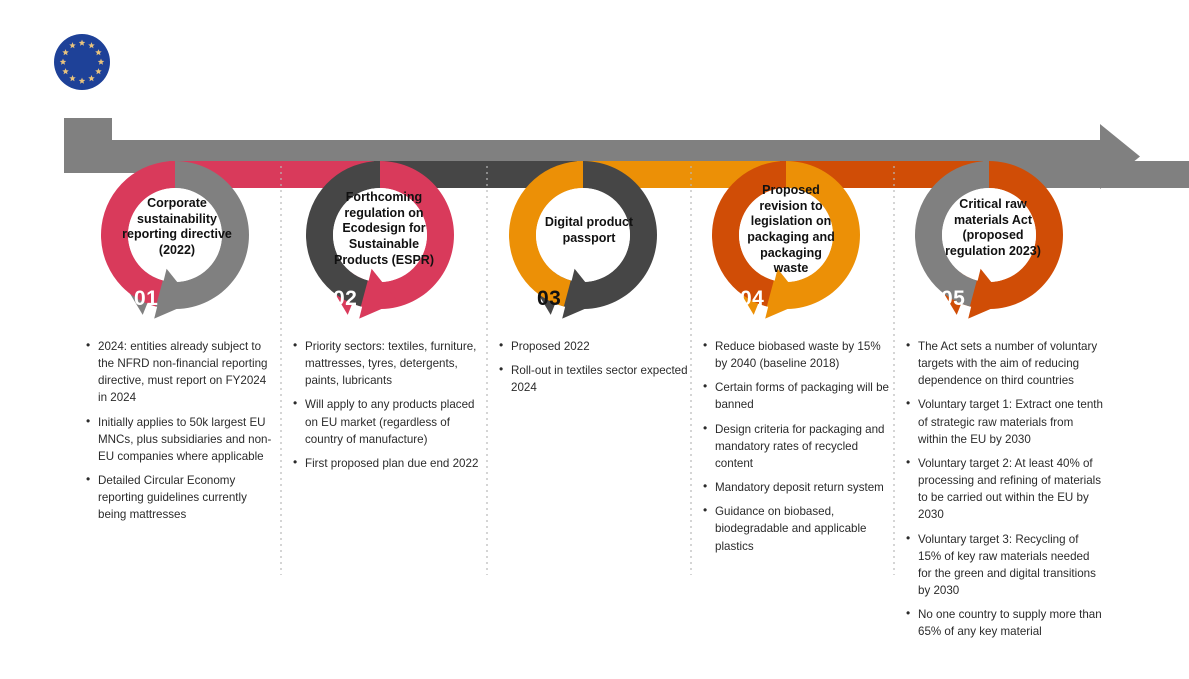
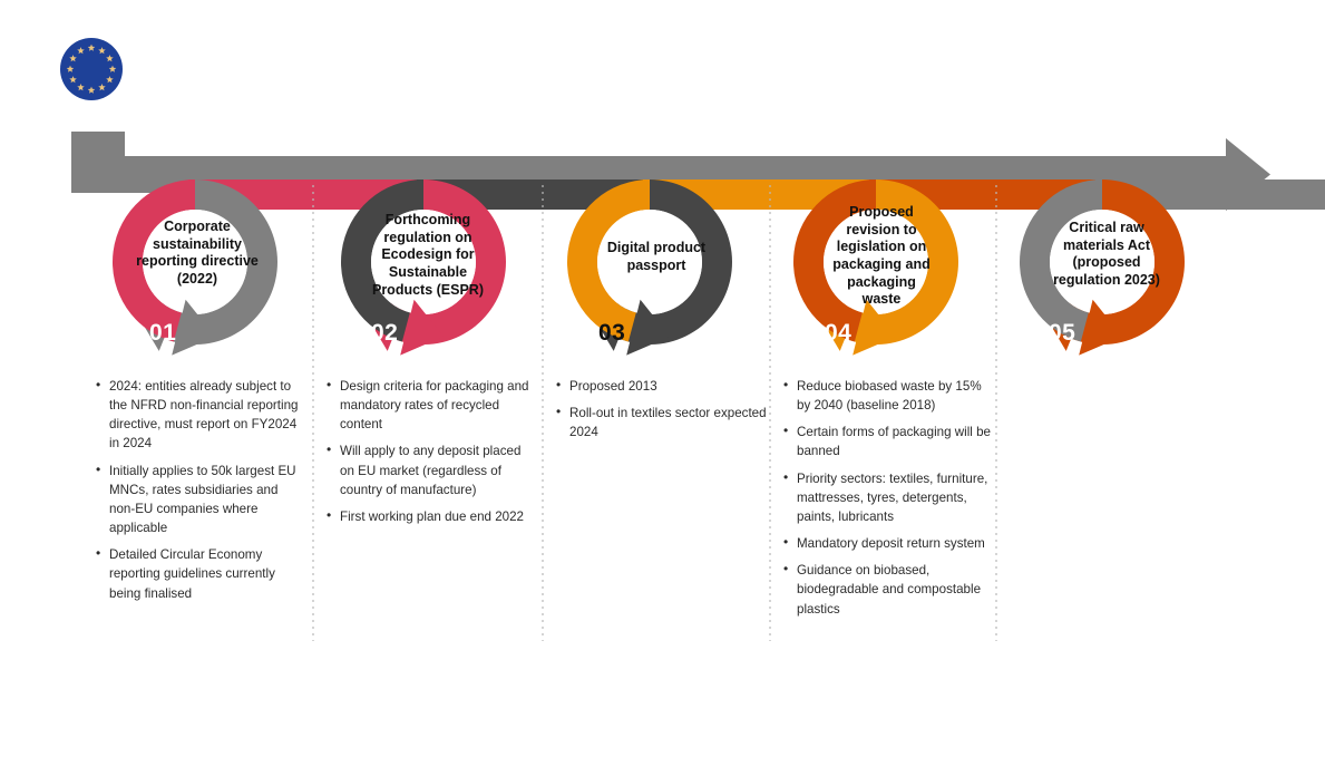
  Corporate
  sustainability
  reporting directive
  (2022)
  Forthcoming
  regulation on
  Ecodesign for
  Sustainable
  Products (ESPR)
  Digital product
  passport
  Proposed
  revision to
  legislation on
  packaging and
  packaging
  waste
  Critical raw
  materials Act
  (proposed
  regulation 2023)
  01
  02
  03
  04
  05
  2024: entities already subject to the NFRD non-financial reporting directive, must report on FY2024 in 2024
- Initially applies to 50k largest EU MNCs, plus subsidiaries and non-EU companies where applicable
+ Initially applies to 50k largest EU MNCs, rates subsidiaries and non-EU companies where applicable
- Detailed Circular Economy reporting guidelines currently being mattresses
+ Detailed Circular Economy reporting guidelines currently being finalised
- Priority sectors: textiles, furniture, mattresses, tyres, detergents, paints, lubricants
+ Design criteria for packaging and mandatory rates of recycled content
- Will apply to any products placed on EU market (regardless of country of manufacture)
+ Will apply to any deposit placed on EU market (regardless of country of manufacture)
- First proposed plan due end 2022
+ First working plan due end 2022
- Proposed 2022
+ Proposed 2013
  Roll-out in textiles sector expected 2024
  Reduce biobased waste by 15% by 2040 (baseline 2018)
  Certain forms of packaging will be banned
- Design criteria for packaging and mandatory rates of recycled content
+ Priority sectors: textiles, furniture, mattresses, tyres, detergents, paints, lubricants
  Mandatory deposit return system
- Guidance on biobased, biodegradable and applicable plastics
+ Guidance on biobased, biodegradable and compostable plastics
- The Act sets a number of voluntary targets with the aim of reducing dependence on third countries
- Voluntary target 1: Extract one tenth of strategic raw materials from within the EU by 2030
- Voluntary target 2: At least 40% of processing and refining of materials to be carried out within the EU by 2030
- Voluntary target 3: Recycling of 15% of key raw materials needed for the green and digital transitions by 2030
- No one country to supply more than 65% of any key material
